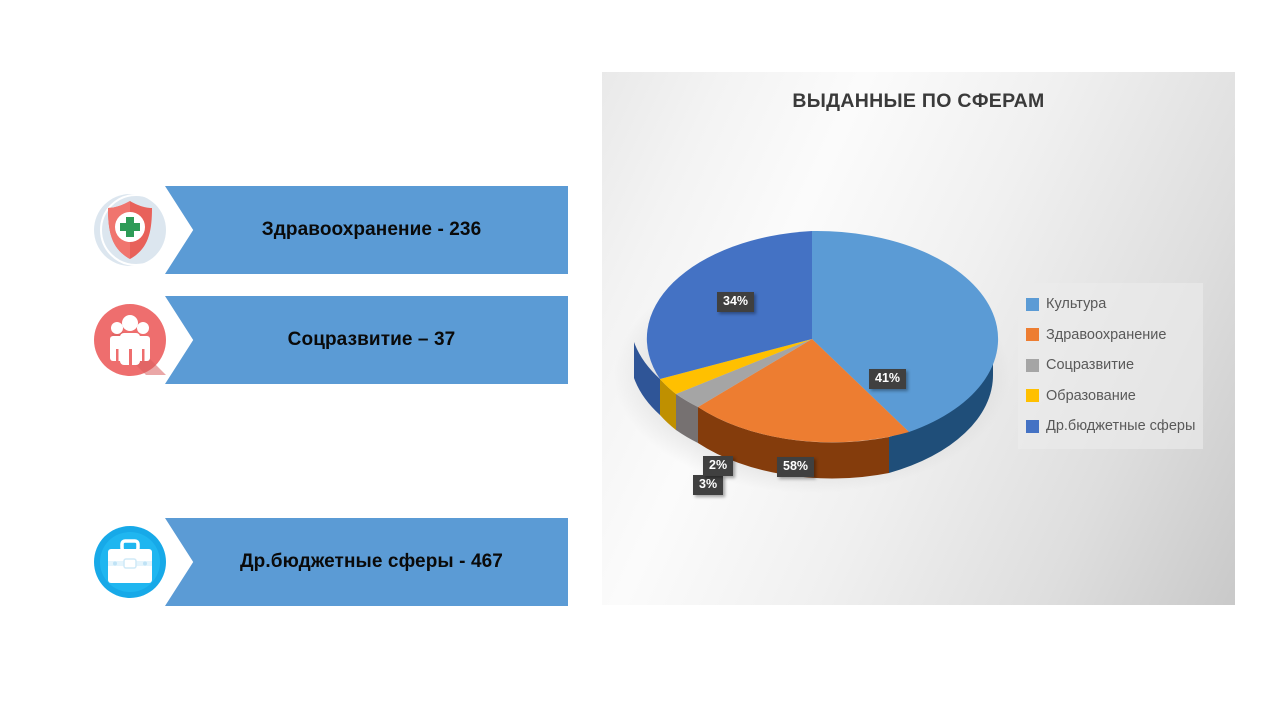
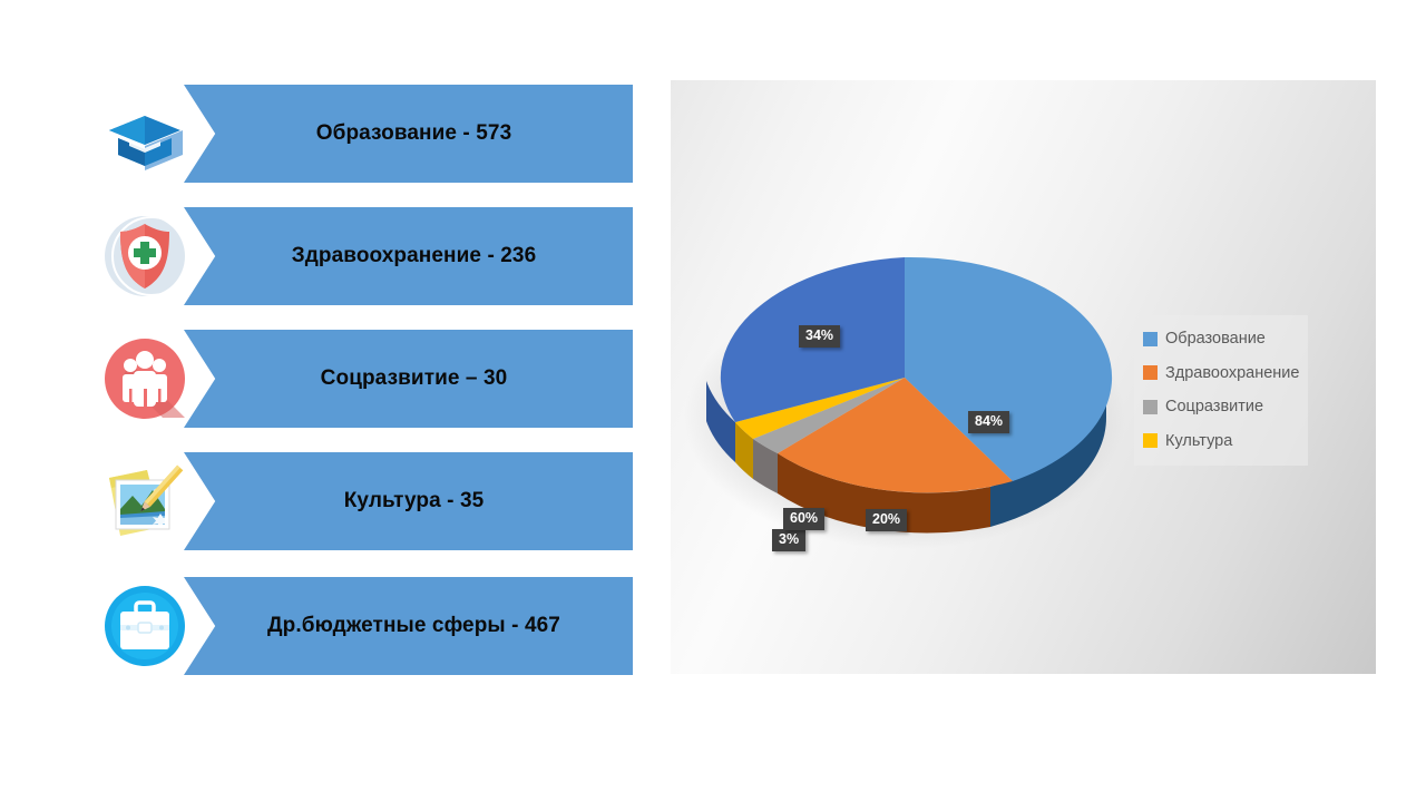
+ Образование - 573
  Здравоохранение - 236
- Соцразвитие – 37
+ Соцразвитие – 30
+ Культура - 35
  Др.бюджетные сферы - 467
- ВЫДАННЫЕ ПО СФЕРАМ
- 41%
+ 84%
- 58%
+ 20%
  3%
- 2%
+ 60%
  34%
- Культура
+ Образование
  Здравоохранение
  Соцразвитие
- Образование
+ Культура
- Др.бюджетные сферы
